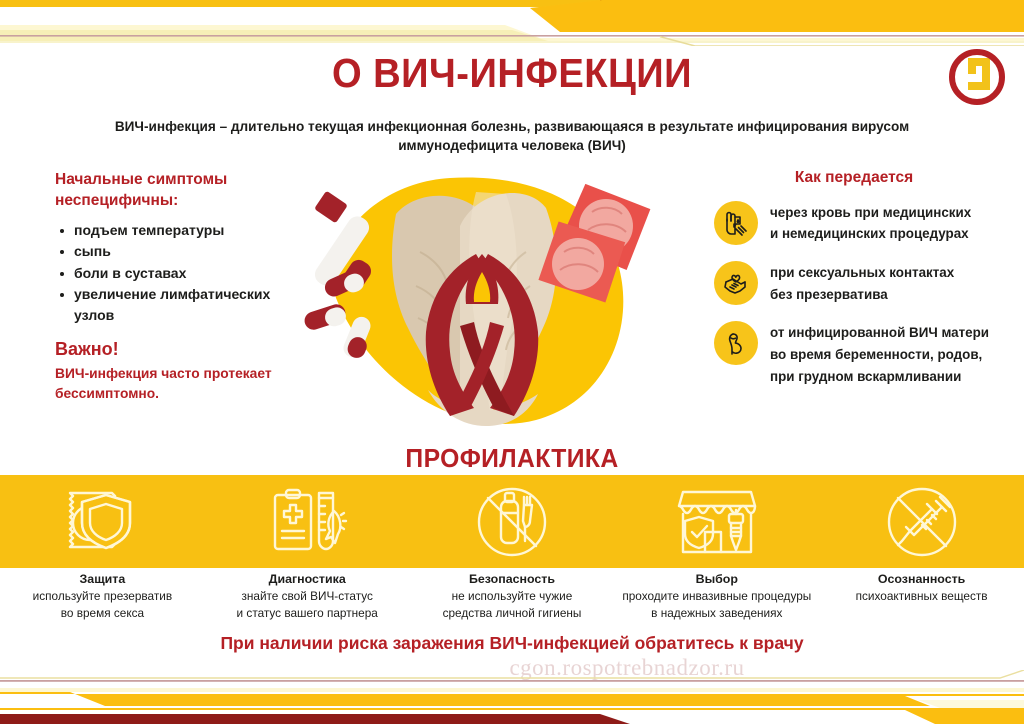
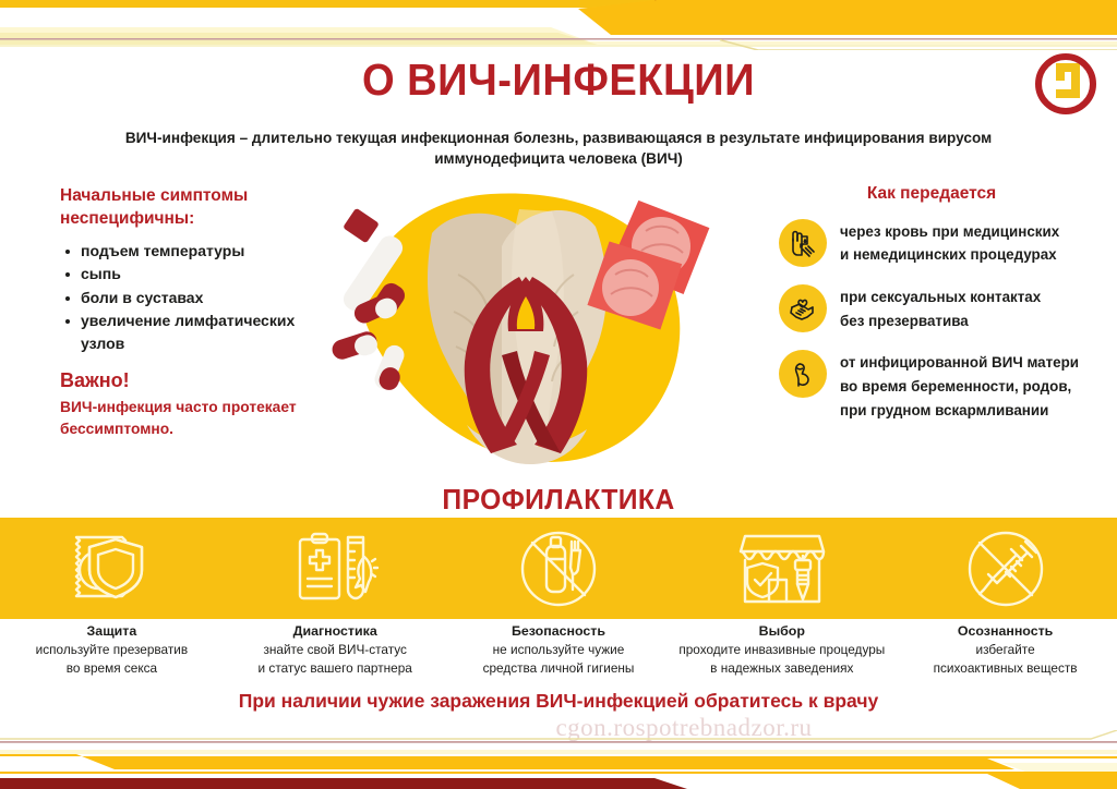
  О ВИЧ-ИНФЕКЦИИ
  ВИЧ-инфекция – длительно текущая инфекционная болезнь, развивающаяся в результате инфицирования вирусом иммунодефицита человека (ВИЧ)
  Начальные симптомы неспецифичны:
  подъем температуры
  сыпь
  боли в суставах
  увеличение лимфатических узлов
  Важно!
  ВИЧ-инфекция часто протекает бессимптомно.
  Как передается
  через кровь при медицинских
  и немедицинских процедурах
  при сексуальных контактах
  без презерватива
  от инфицированной ВИЧ матери
  во время беременности, родов,
  при грудном вскармливании
  ПРОФИЛАКТИКА
  Защита
  используйте презерватив
  во время секса
  Диагностика
  знайте свой ВИЧ-статус
  и статус вашего партнера
  Безопасность
  не используйте чужие
  средства личной гигиены
  Выбор
  проходите инвазивные процедуры
  в надежных заведениях
  Осознанность
+ избегайте
  психоактивных веществ
- При наличии риска заражения ВИЧ-инфекцией обратитесь к врачу
+ При наличии чужие заражения ВИЧ-инфекцией обратитесь к врачу
  cgon.rospotrebnadzor.ru
